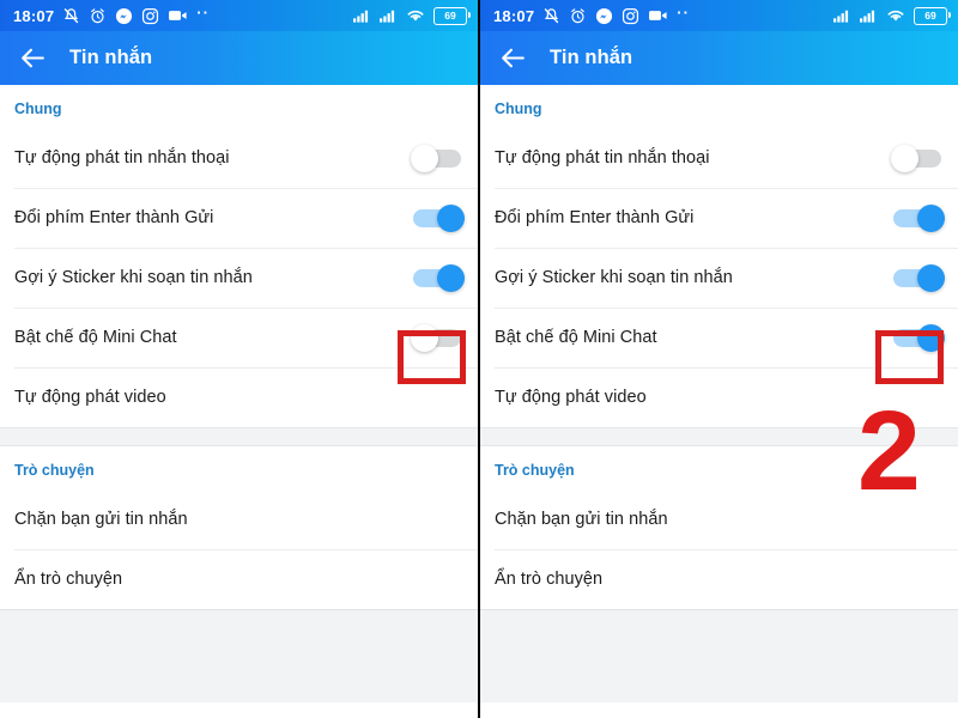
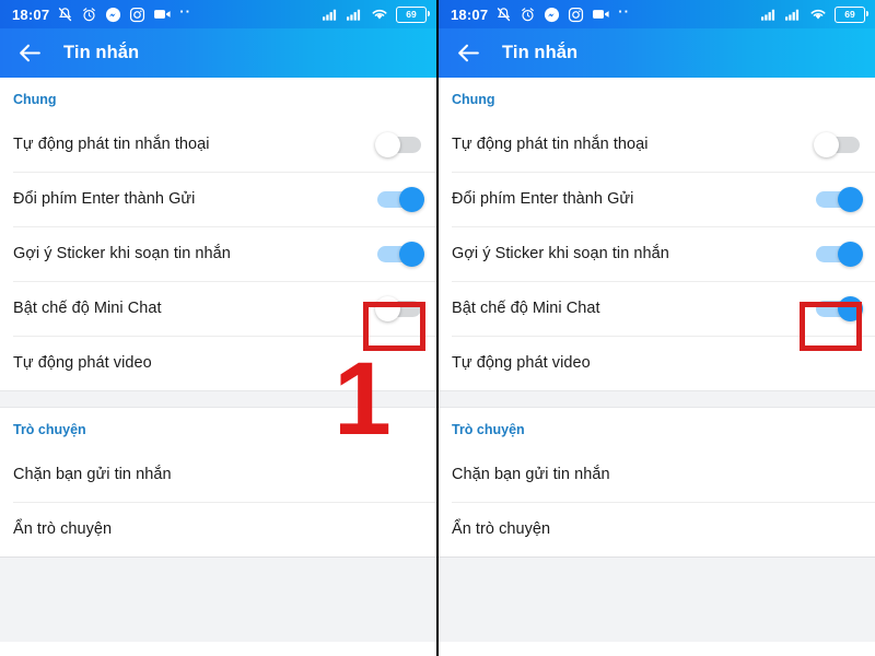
  18:07
  ··
  69
  Tin nhắn
  Chung
  Tự động phát tin nhắn thoại
  Đổi phím Enter thành Gửi
  Gợi ý Sticker khi soạn tin nhắn
  Bật chế độ Mini Chat
  Tự động phát video
  Trò chuyện
  Chặn bạn gửi tin nhắn
  Ẩn trò chuyện
+ 1
  18:07
  ··
  69
  Tin nhắn
  Chung
  Tự động phát tin nhắn thoại
  Đổi phím Enter thành Gửi
  Gợi ý Sticker khi soạn tin nhắn
  Bật chế độ Mini Chat
  Tự động phát video
  Trò chuyện
  Chặn bạn gửi tin nhắn
  Ẩn trò chuyện
- 2
